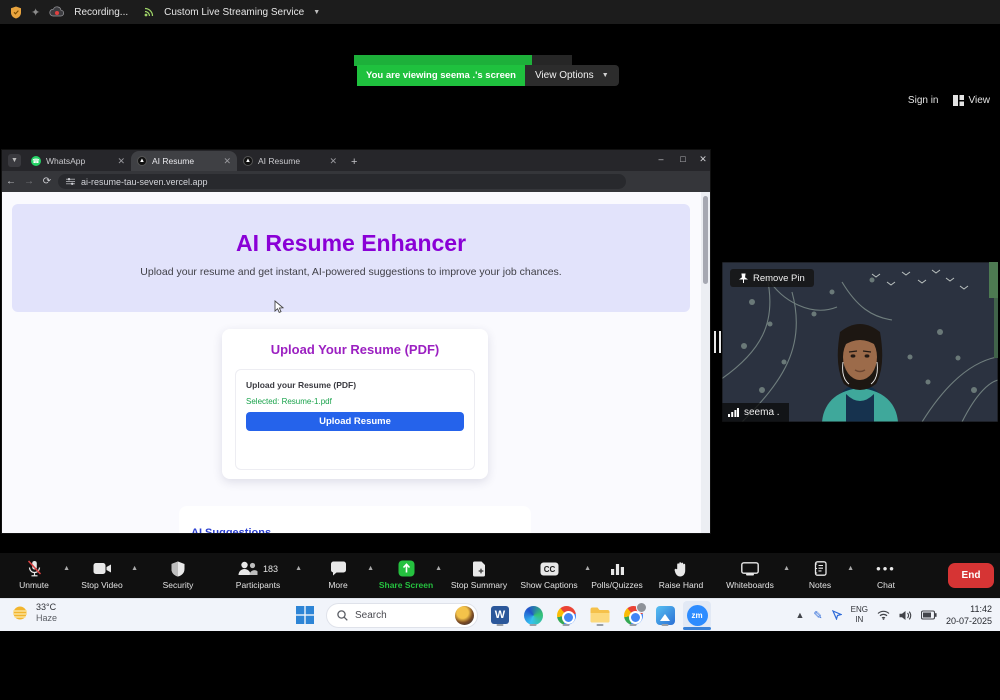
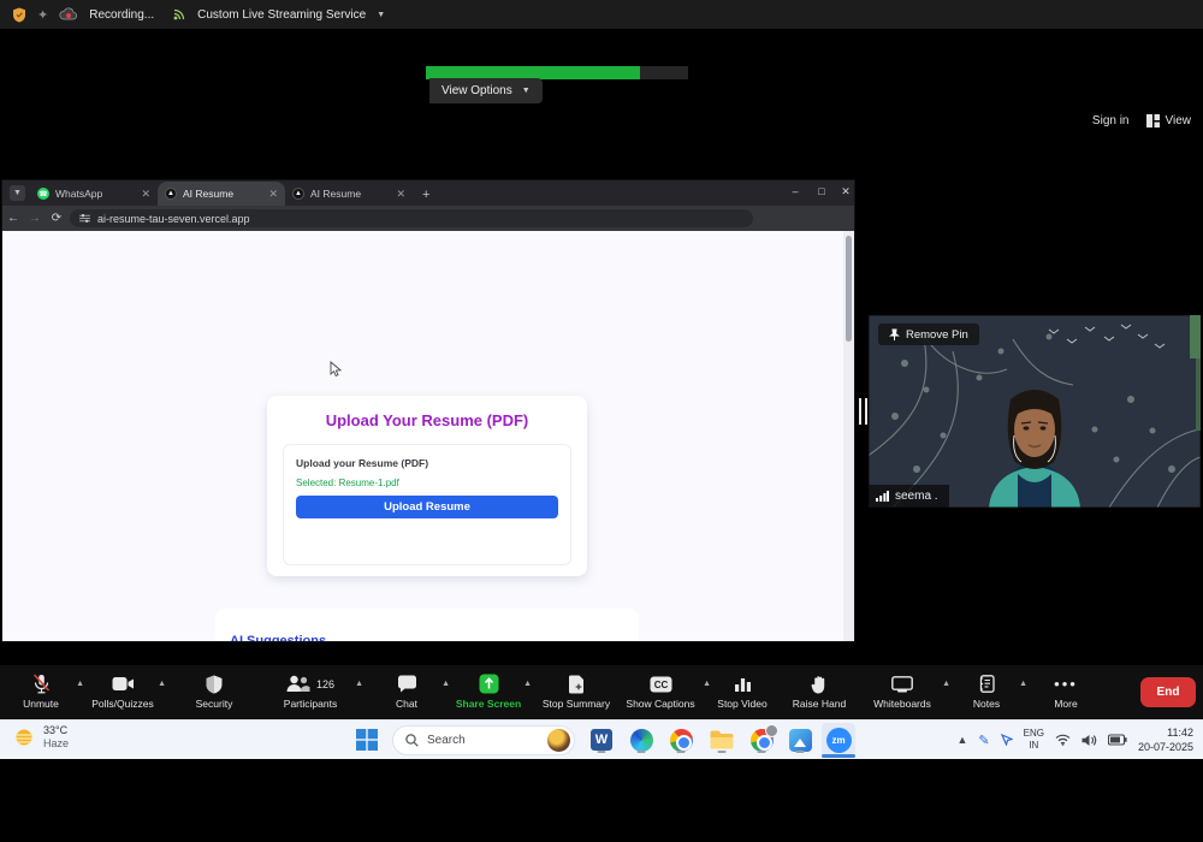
- You are viewing seema .'s screen
  View Options
  ✦
  Recording...
  Custom Live Streaming Service
  Sign in
  View
  WhatsApp
  ✕
  AI Resume
  ✕
  AI Resume
  ✕
  +
  –
  □
  ✕
  ←
  →
  ⟳
  ai-resume-tau-seven.vercel.app
- AI Resume Enhancer
- Upload your resume and get instant, AI-powered suggestions to improve your job chances.
  Upload Your Resume (PDF)
  Upload your Resume (PDF)
  Selected: Resume-1.pdf
  Upload Resume
  Remove Pin
  seema .
  Unmute
- Stop Video
+ Polls/Quizzes
  Security
- 183
+ 126
  Participants
- More
+ Chat
  Share Screen
  Stop Summary
  CC
  Show Captions
- Polls/Quizzes
+ Stop Video
  Raise Hand
  Whiteboards
  Notes
  •••
- Chat
+ More
  End
  33°C
  Haze
  Search
  W
  zm
  ▲
  ✎
  ENG
  IN
  11:42
  20-07-2025
